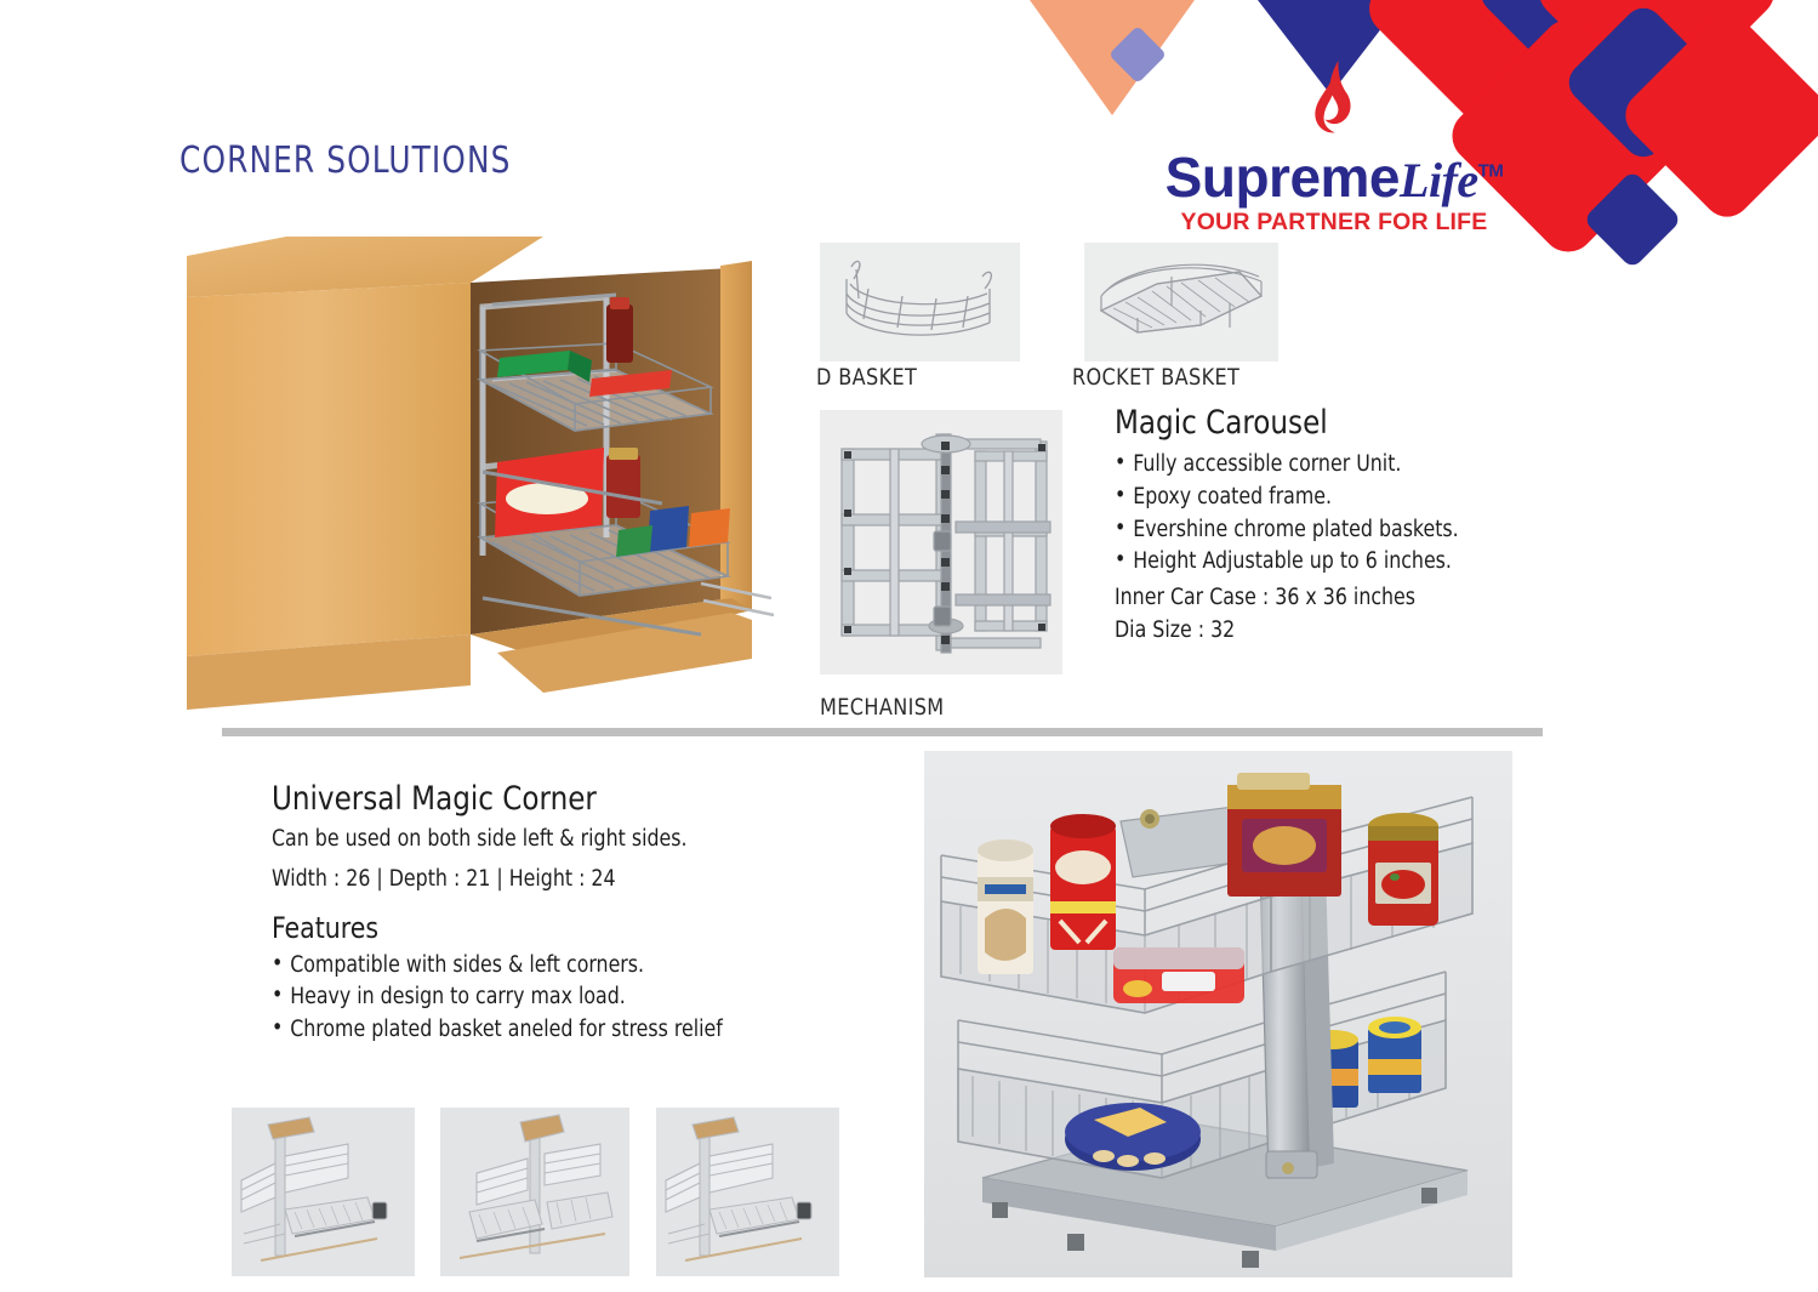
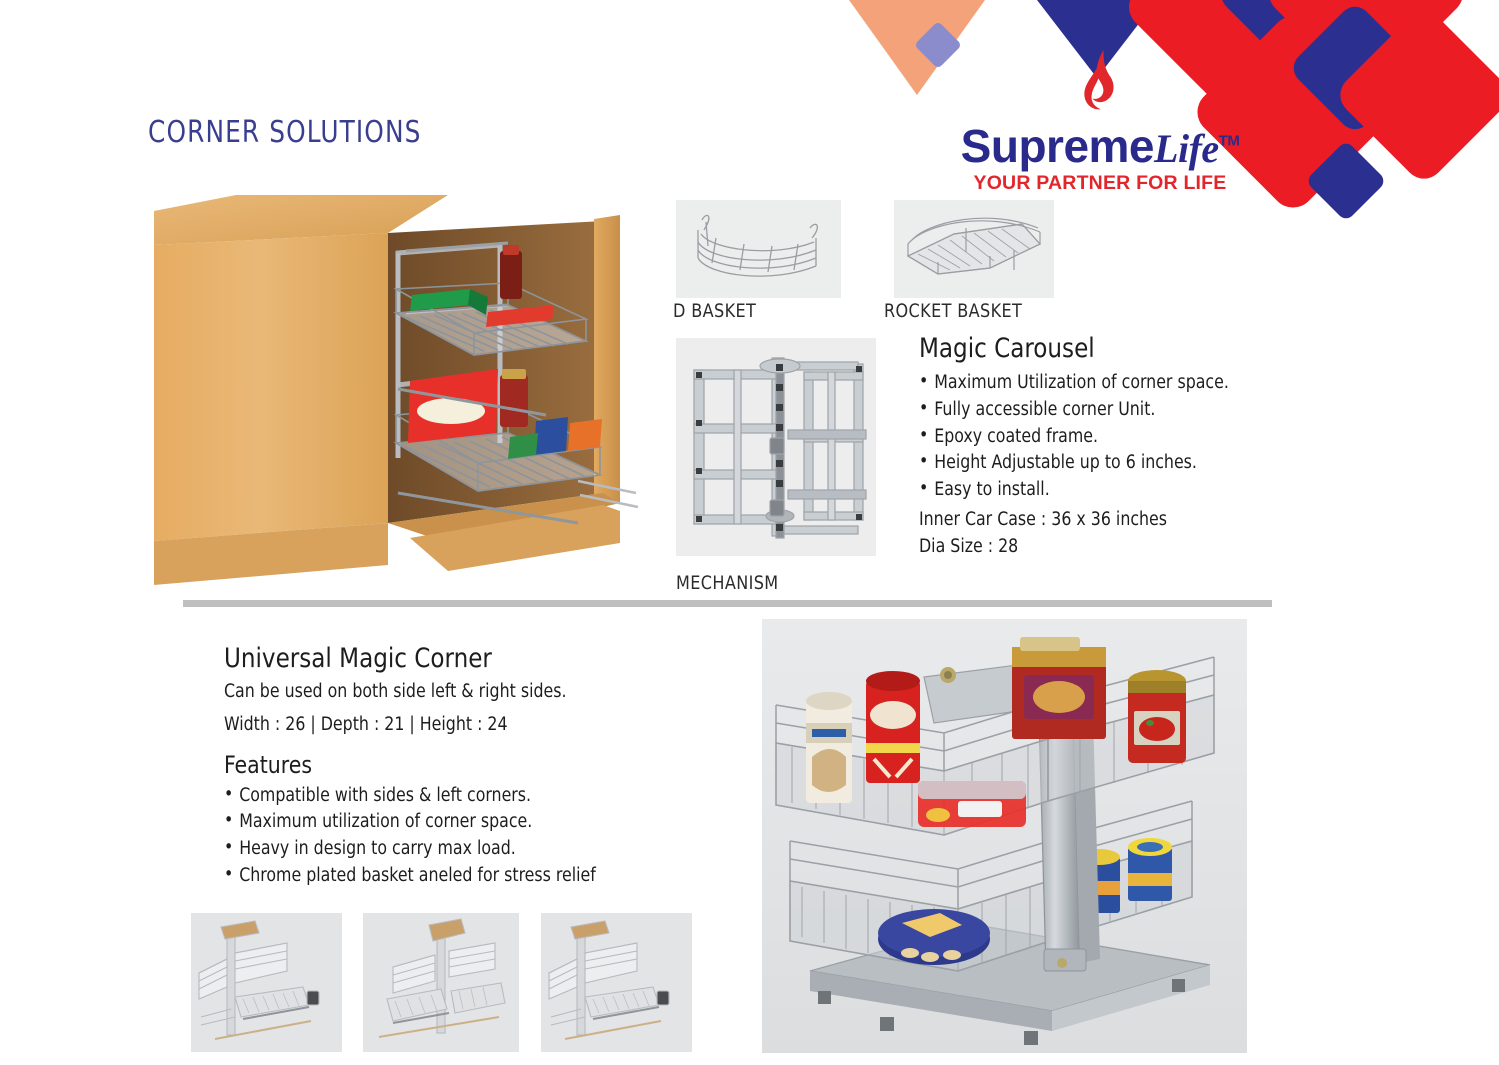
  CORNER SOLUTIONS
  SupremeLifeTM
  YOUR PARTNER FOR LIFE
  D BASKET
  ROCKET BASKET
  MECHANISM
  Magic Carousel
+ Maximum Utilization of corner space.
  Fully accessible corner Unit.
  Epoxy coated frame.
- Evershine chrome plated baskets.
  Height Adjustable up to 6 inches.
+ Easy to install.
  Inner Car Case : 36 x 36 inches
- Dia Size : 32
+ Dia Size : 28
  Universal Magic Corner
  Can be used on both side left & right sides.
  Width : 26 | Depth : 21 | Height : 24
  Features
  Compatible with sides & left corners.
+ Maximum utilization of corner space.
  Heavy in design to carry max load.
  Chrome plated basket aneled for stress relief
